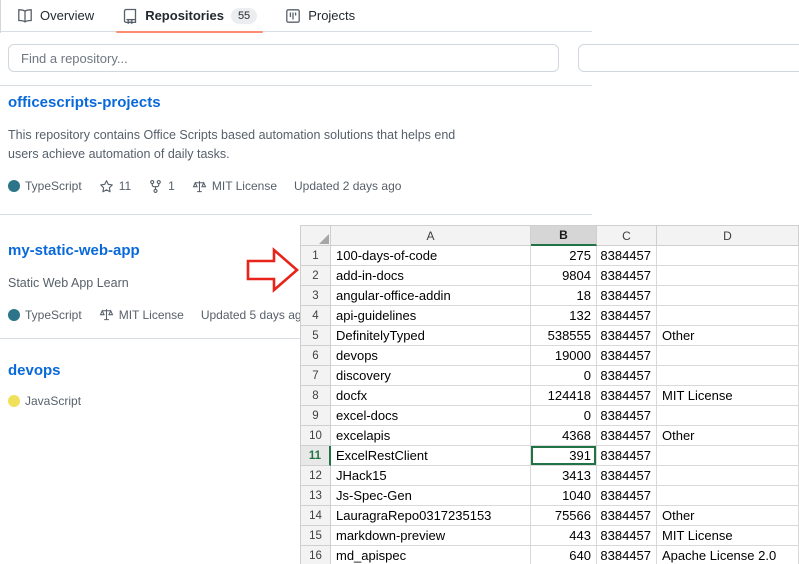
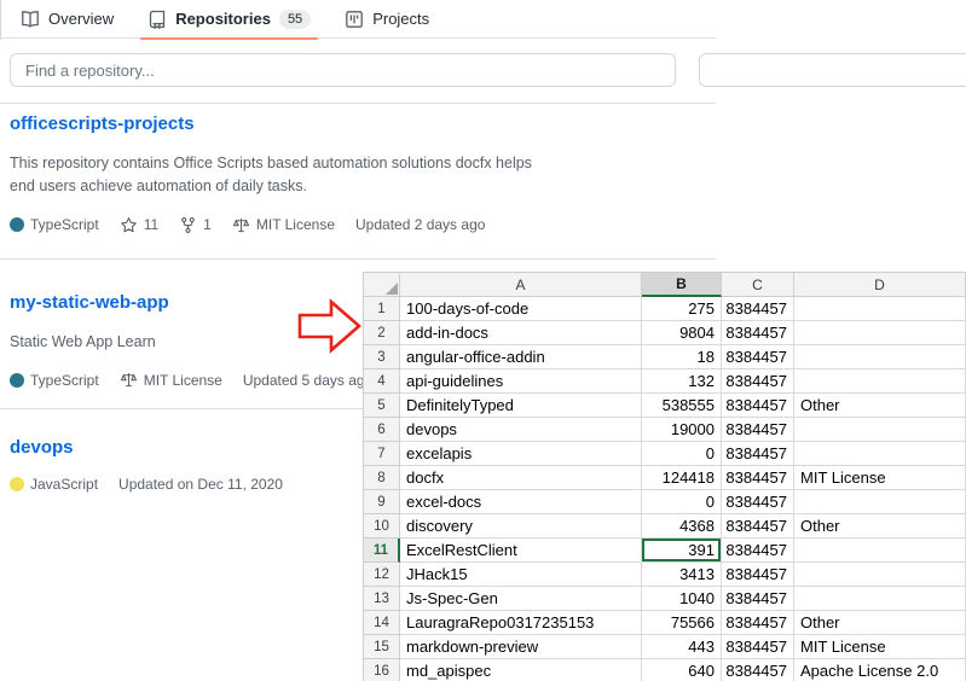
  Overview
  Repositories
  55
  Projects
  Find a repository...
  officescripts-projects
- This repository contains Office Scripts based automation solutions that helps end users achieve automation of daily tasks.
+ This repository contains Office Scripts based automation solutions docfx helps end users achieve automation of daily tasks.
  TypeScript
  11
  1
  MIT License
  Updated 2 days ago
  my-static-web-app
  Static Web App Learn
  TypeScript
  MIT License
  Updated 5 days ag
  devops
  JavaScript
+ Updated on Dec 11, 2020
  A
  B
  C
  D
  1
  100-days-of-code
  275
  8384457
  2
  add-in-docs
  9804
  8384457
  3
  angular-office-addin
  18
  8384457
  4
  api-guidelines
  132
  8384457
  5
  DefinitelyTyped
  538555
  8384457
  Other
  6
  devops
  19000
  8384457
  7
- discovery
+ excelapis
  0
  8384457
  8
  docfx
  124418
  8384457
  MIT License
  9
  excel-docs
  0
  8384457
  10
- excelapis
+ discovery
  4368
  8384457
  Other
  11
  ExcelRestClient
  391
  8384457
  12
  JHack15
  3413
  8384457
  13
  Js-Spec-Gen
  1040
  8384457
  14
  LauragraRepo0317235153
  75566
  8384457
  Other
  15
  markdown-preview
  443
  8384457
  MIT License
  16
  md_apispec
  640
  8384457
  Apache License 2.0
